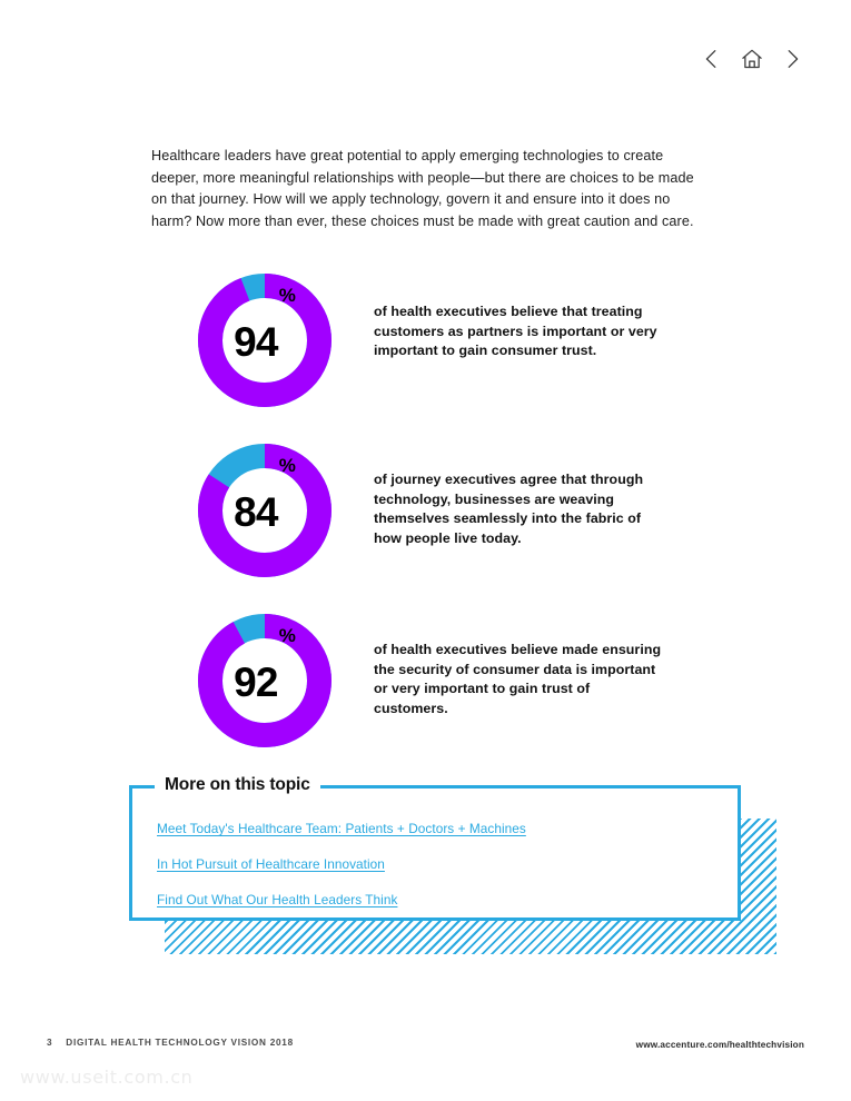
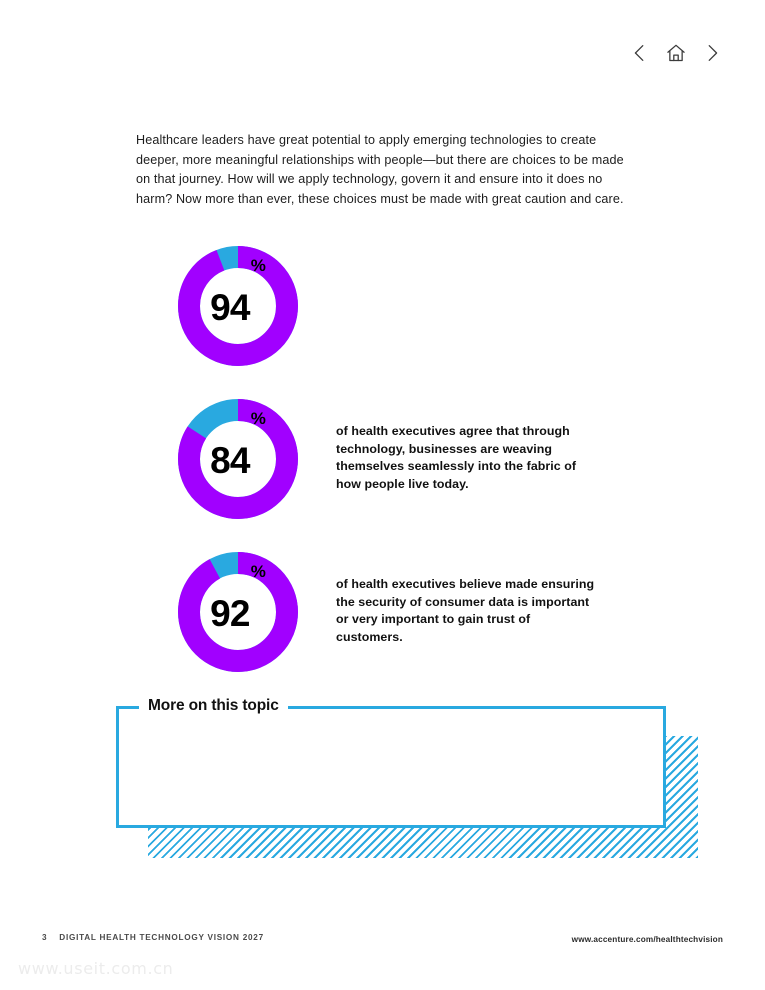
  Healthcare leaders have great potential to apply emerging technologies to create deeper, more meaningful relationships with people—but there are choices to be made on that journey. How will we apply technology, govern it and ensure into it does no harm? Now more than ever, these choices must be made with great caution and care.
  94
  %
- of health executives believe that treating customers as partners is important or very important to gain consumer trust.
  84
  %
- of journey executives agree that through technology, businesses are weaving themselves seamlessly into the fabric of how people live today.
+ of health executives agree that through technology, businesses are weaving themselves seamlessly into the fabric of how people live today.
  92
  %
  of health executives believe made ensuring the security of consumer data is important or very important to gain trust of customers.
  More on this topic
- Meet Today's Healthcare Team: Patients + Doctors + Machines
- In Hot Pursuit of Healthcare Innovation
- Find Out What Our Health Leaders Think
  3
- DIGITAL HEALTH TECHNOLOGY VISION 2018
+ DIGITAL HEALTH TECHNOLOGY VISION 2027
  www.accenture.com/healthtechvision
